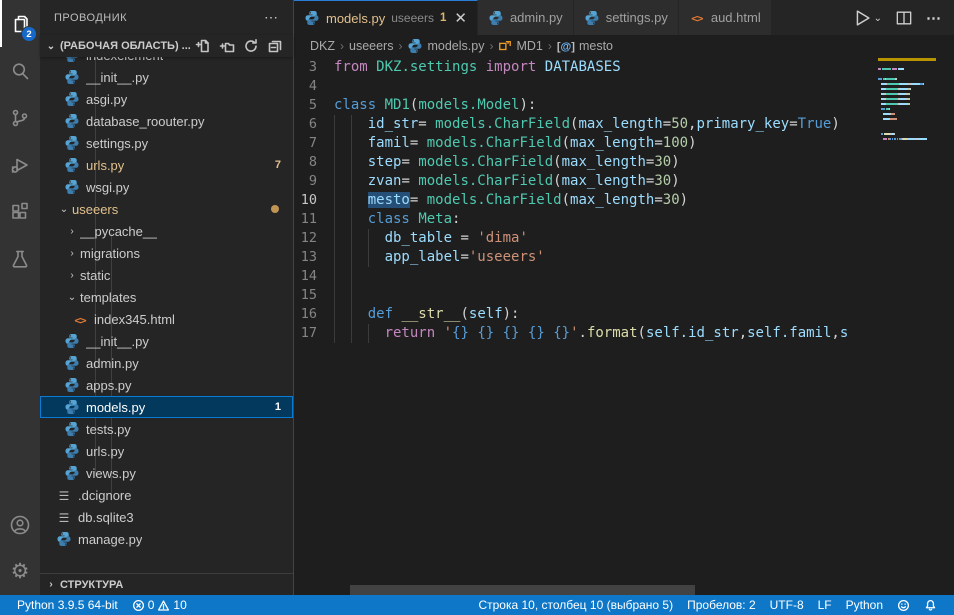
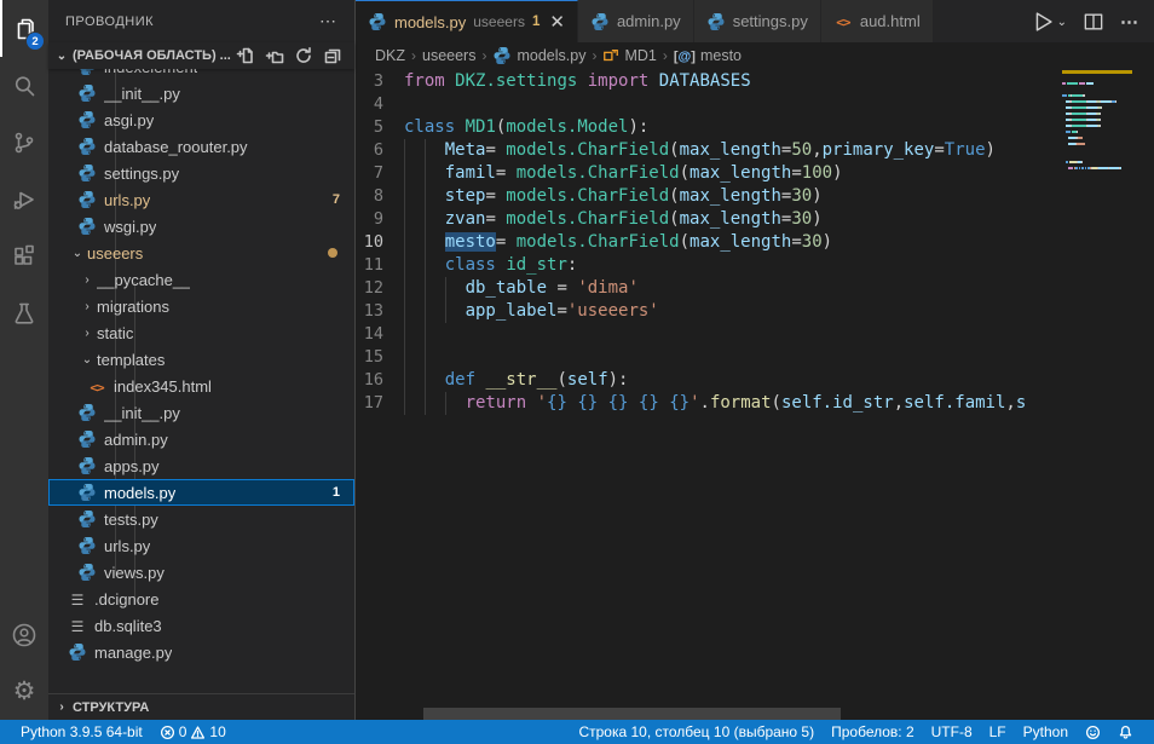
  2
  ⚙
  ПРОВОДНИК
  ⋯
  ⌄
  (РАБОЧАЯ ОБЛАСТЬ) ...
  __init__.py
  asgi.py
  database_roouter.py
  settings.py
  urls.py
  7
  wsgi.py
  ⌄
  useeers
  ›
  __pycache__
  ›
  migrations
  ›
  static
  ⌄
  templates
  <>
  index345.html
  __init__.py
  admin.py
  apps.py
  models.py
  1
  tests.py
  urls.py
  views.py
  ☰
  .dcignore
  ☰
  db.sqlite3
  manage.py
  ›
  СТРУКТУРА
  models.py
  useeers
  1
  ✕
  admin.py
  settings.py
  <>
  aud.html
  ⌄
  ⋯
  DKZ
  ›
  useeers
  ›
  models.py
  ›
  MD1
  ›
  [@]
  mesto
  3
  from DKZ.settings import DATABASES
  4
  5
  class MD1(models.Model):
  6
- id_str= models.CharField(max_length=50,primary_key=True)
+ Meta= models.CharField(max_length=50,primary_key=True)
  7
  famil= models.CharField(max_length=100)
  8
  step= models.CharField(max_length=30)
  9
  zvan= models.CharField(max_length=30)
  10
  mesto= models.CharField(max_length=30)
  11
- class Meta:
+ class id_str:
  12
  db_table = 'dima'
  13
  app_label='useeers'
  14
  15
  16
  def __str__(self):
  17
  return '{} {} {} {} {}'.format(self.id_str,self.famil,s
  Python 3.9.5 64-bit
  0
  10
  Строка 10, столбец 10 (выбрано 5)
  Пробелов: 2
  UTF-8
  LF
  Python
